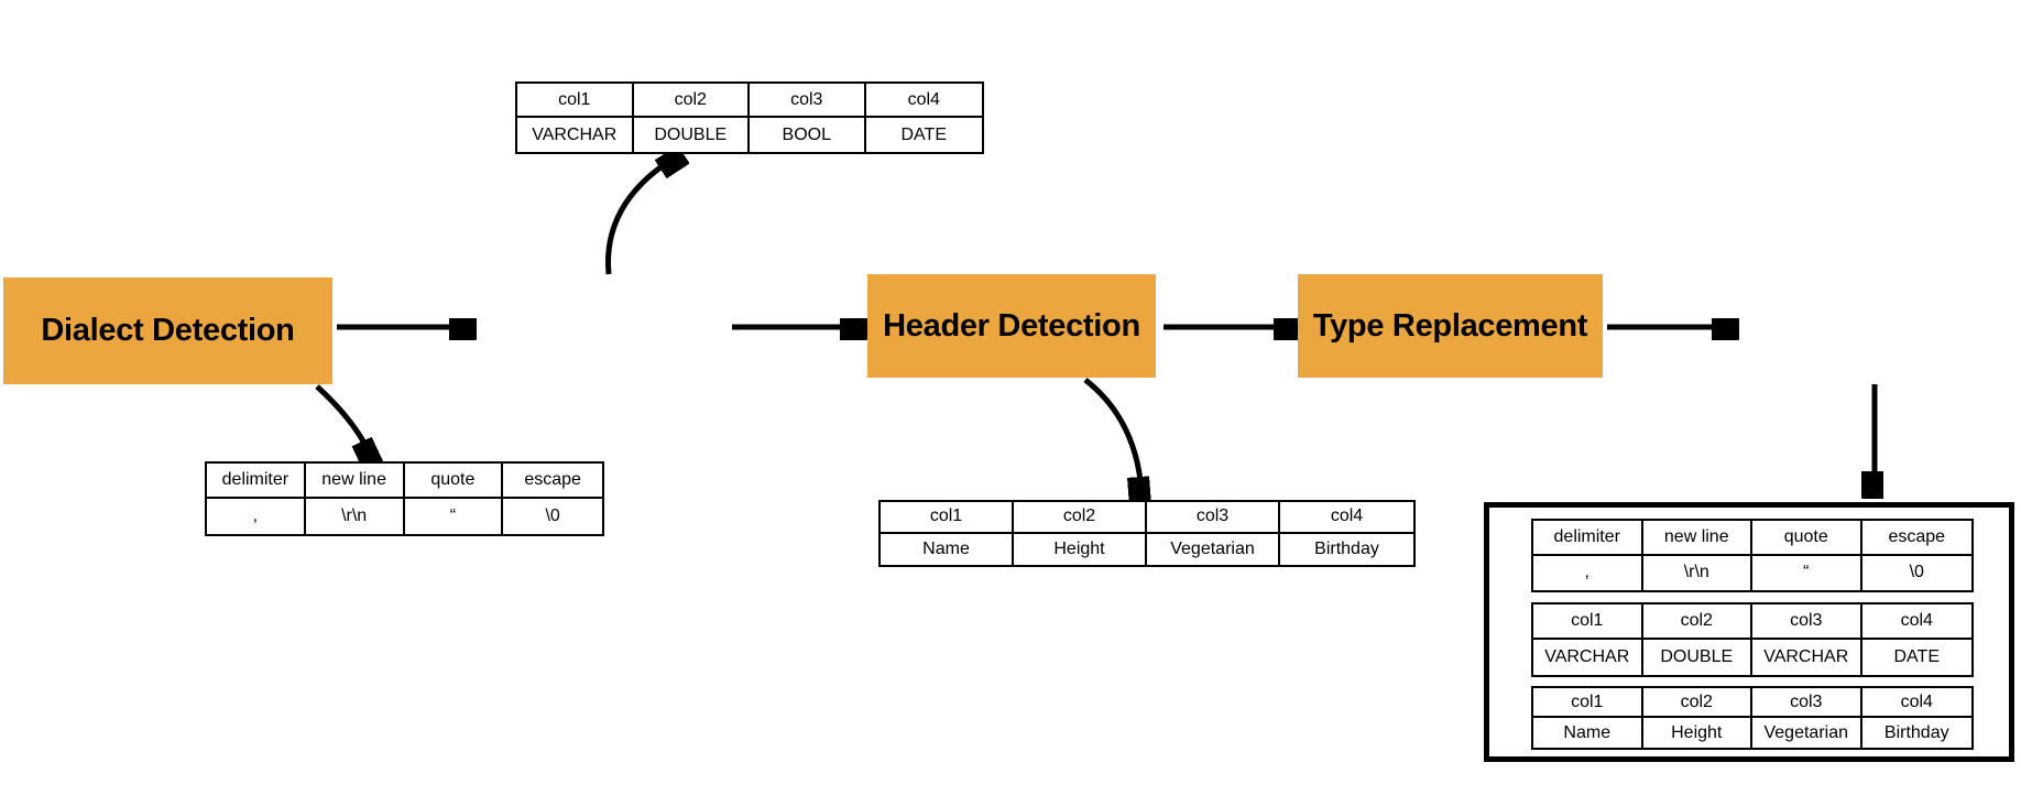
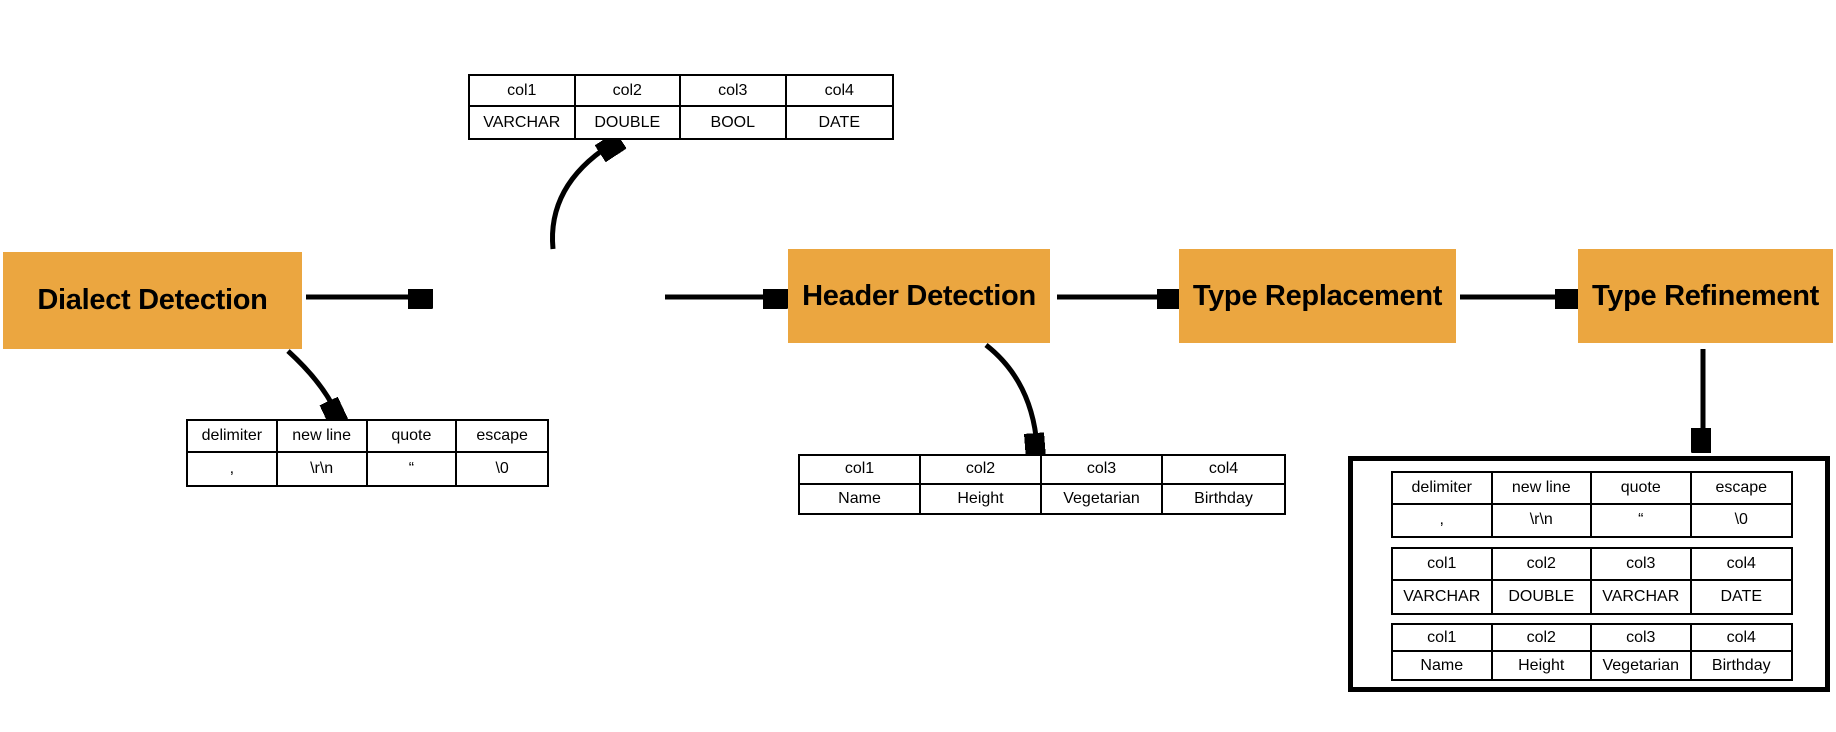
  Dialect Detection
  Header Detection
  Type Replacement
+ Type Refinement
  col1
  col2
  col3
  col4
  VARCHAR
  DOUBLE
  BOOL
  DATE
  delimiter
  new line
  quote
  escape
  ,
  \r\n
  “
  \0
  col1
  col2
  col3
  col4
  Name
  Height
  Vegetarian
  Birthday
  delimiter
  new line
  quote
  escape
  ,
  \r\n
  “
  \0
  col1
  col2
  col3
  col4
  VARCHAR
  DOUBLE
  VARCHAR
  DATE
  col1
  col2
  col3
  col4
  Name
  Height
  Vegetarian
  Birthday
